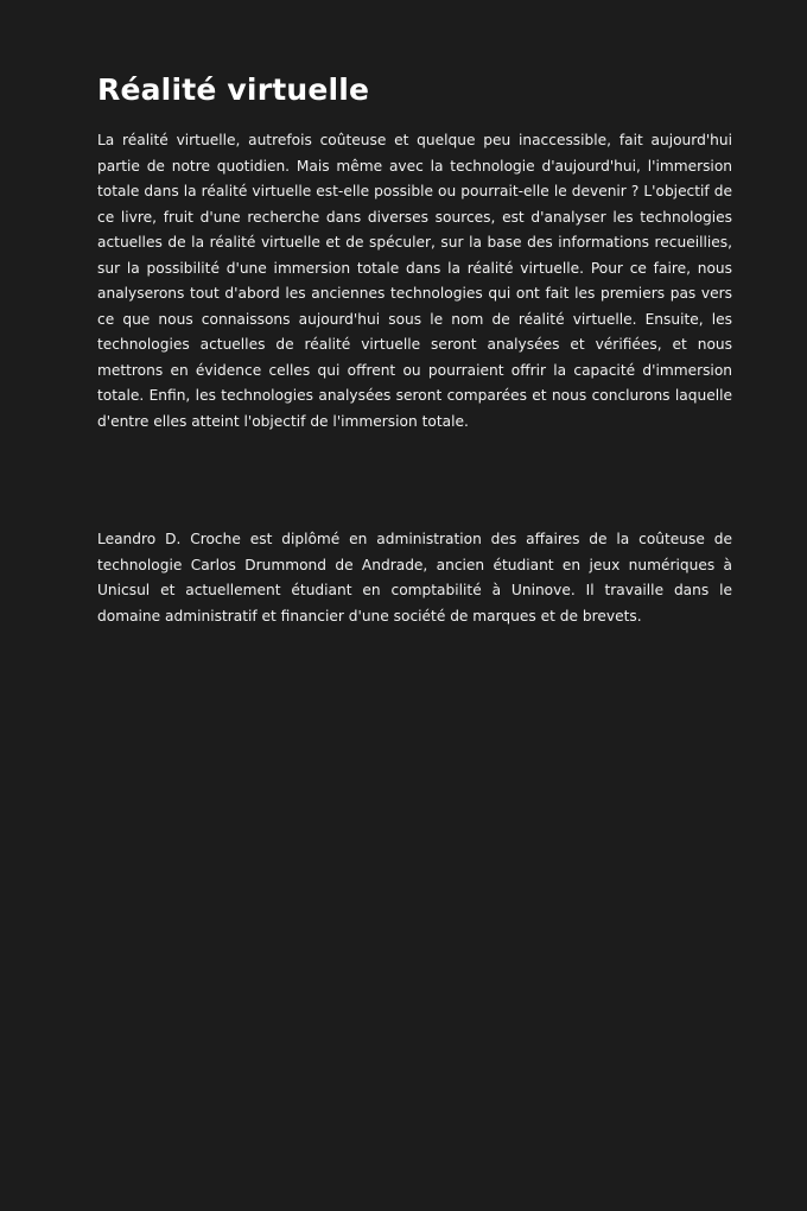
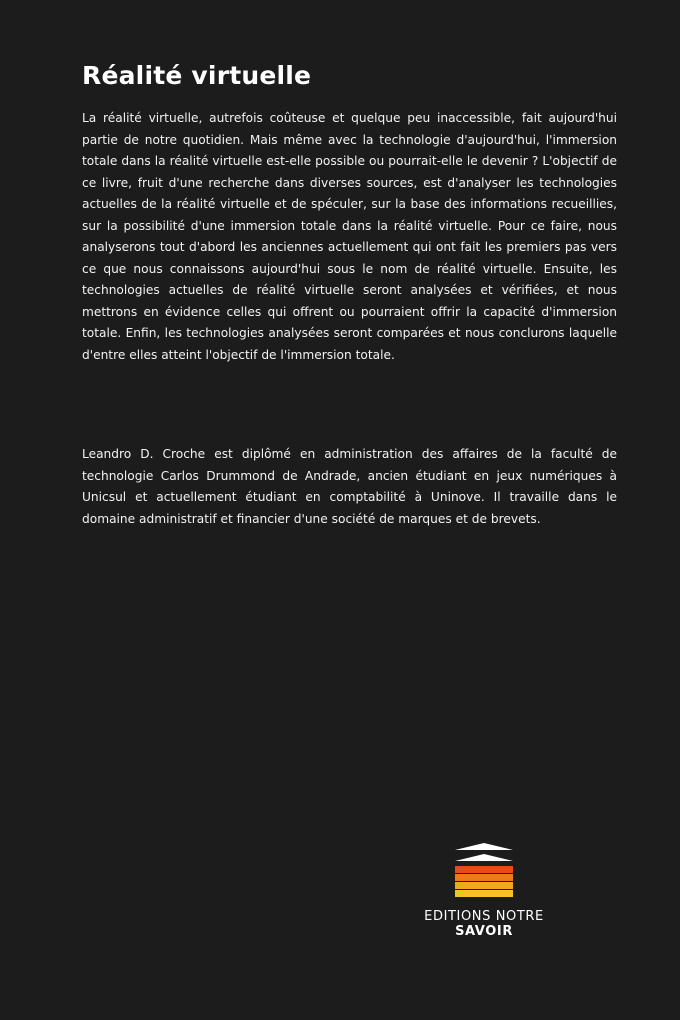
  Réalité virtuelle
- La réalité virtuelle, autrefois coûteuse et quelque peu inaccessible, fait aujourd'hui partie de notre quotidien. Mais même avec la technologie d'aujourd'hui, l'immersion totale dans la réalité virtuelle est-elle possible ou pourrait-elle le devenir ? L'objectif de ce livre, fruit d'une recherche dans diverses sources, est d'analyser les technologies actuelles de la réalité virtuelle et de spéculer, sur la base des informations recueillies, sur la possibilité d'une immersion totale dans la réalité virtuelle. Pour ce faire, nous analyserons tout d'abord les anciennes technologies qui ont fait les premiers pas vers ce que nous connaissons aujourd'hui sous le nom de réalité virtuelle. Ensuite, les technologies actuelles de réalité virtuelle seront analysées et vérifiées, et nous mettrons en évidence celles qui offrent ou pourraient offrir la capacité d'immersion totale. Enfin, les technologies analysées seront comparées et nous conclurons laquelle d'entre elles atteint l'objectif de l'immersion totale.
+ La réalité virtuelle, autrefois coûteuse et quelque peu inaccessible, fait aujourd'hui partie de notre quotidien. Mais même avec la technologie d'aujourd'hui, l'immersion totale dans la réalité virtuelle est-elle possible ou pourrait-elle le devenir ? L'objectif de ce livre, fruit d'une recherche dans diverses sources, est d'analyser les technologies actuelles de la réalité virtuelle et de spéculer, sur la base des informations recueillies, sur la possibilité d'une immersion totale dans la réalité virtuelle. Pour ce faire, nous analyserons tout d'abord les anciennes actuellement qui ont fait les premiers pas vers ce que nous connaissons aujourd'hui sous le nom de réalité virtuelle. Ensuite, les technologies actuelles de réalité virtuelle seront analysées et vérifiées, et nous mettrons en évidence celles qui offrent ou pourraient offrir la capacité d'immersion totale. Enfin, les technologies analysées seront comparées et nous conclurons laquelle d'entre elles atteint l'objectif de l'immersion totale.
- Leandro D. Croche est diplômé en administration des affaires de la coûteuse de technologie Carlos Drummond de Andrade, ancien étudiant en jeux numériques à Unicsul et actuellement étudiant en comptabilité à Uninove. Il travaille dans le domaine administratif et financier d'une société de marques et de brevets.
+ Leandro D. Croche est diplômé en administration des affaires de la faculté de technologie Carlos Drummond de Andrade, ancien étudiant en jeux numériques à Unicsul et actuellement étudiant en comptabilité à Uninove. Il travaille dans le domaine administratif et financier d'une société de marques et de brevets.
+ EDITIONS NOTRE SAVOIR
